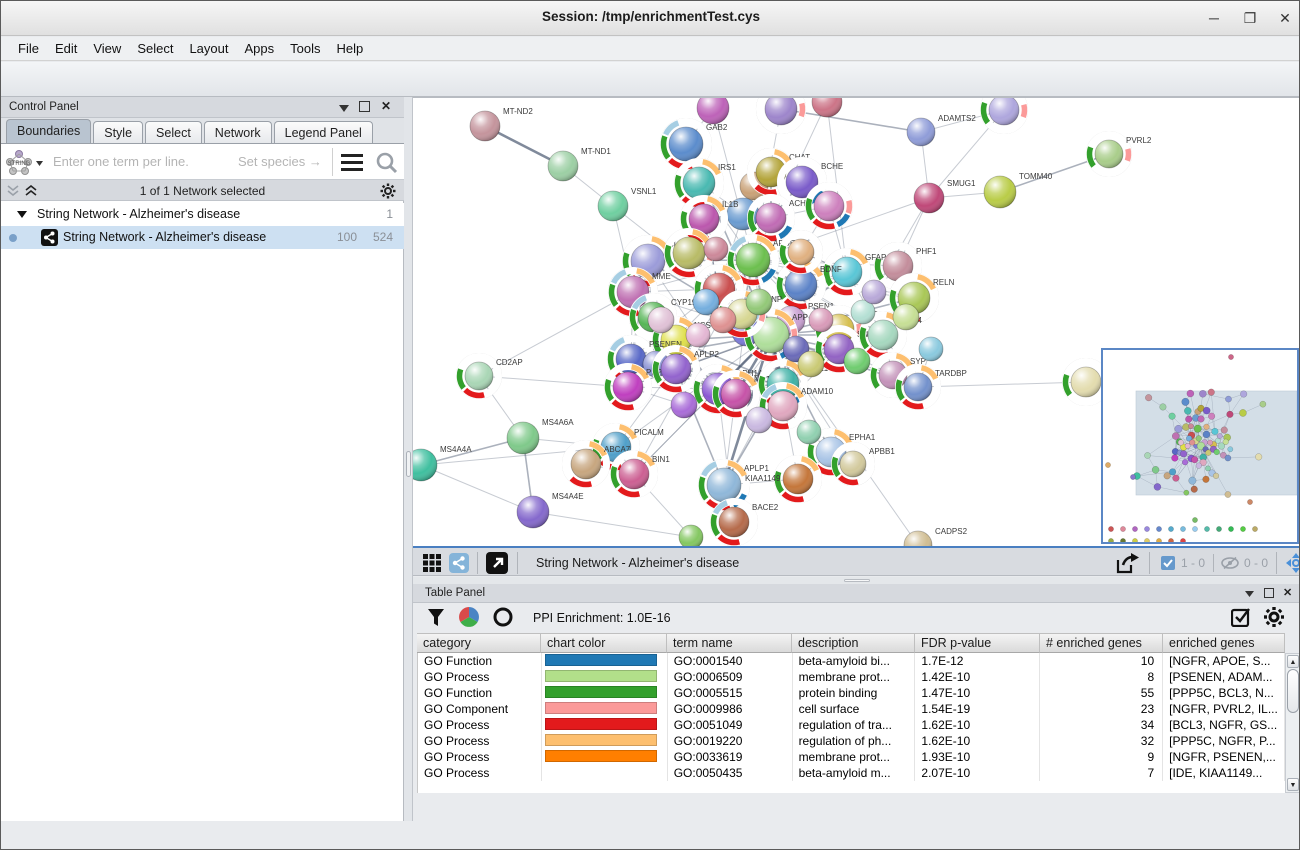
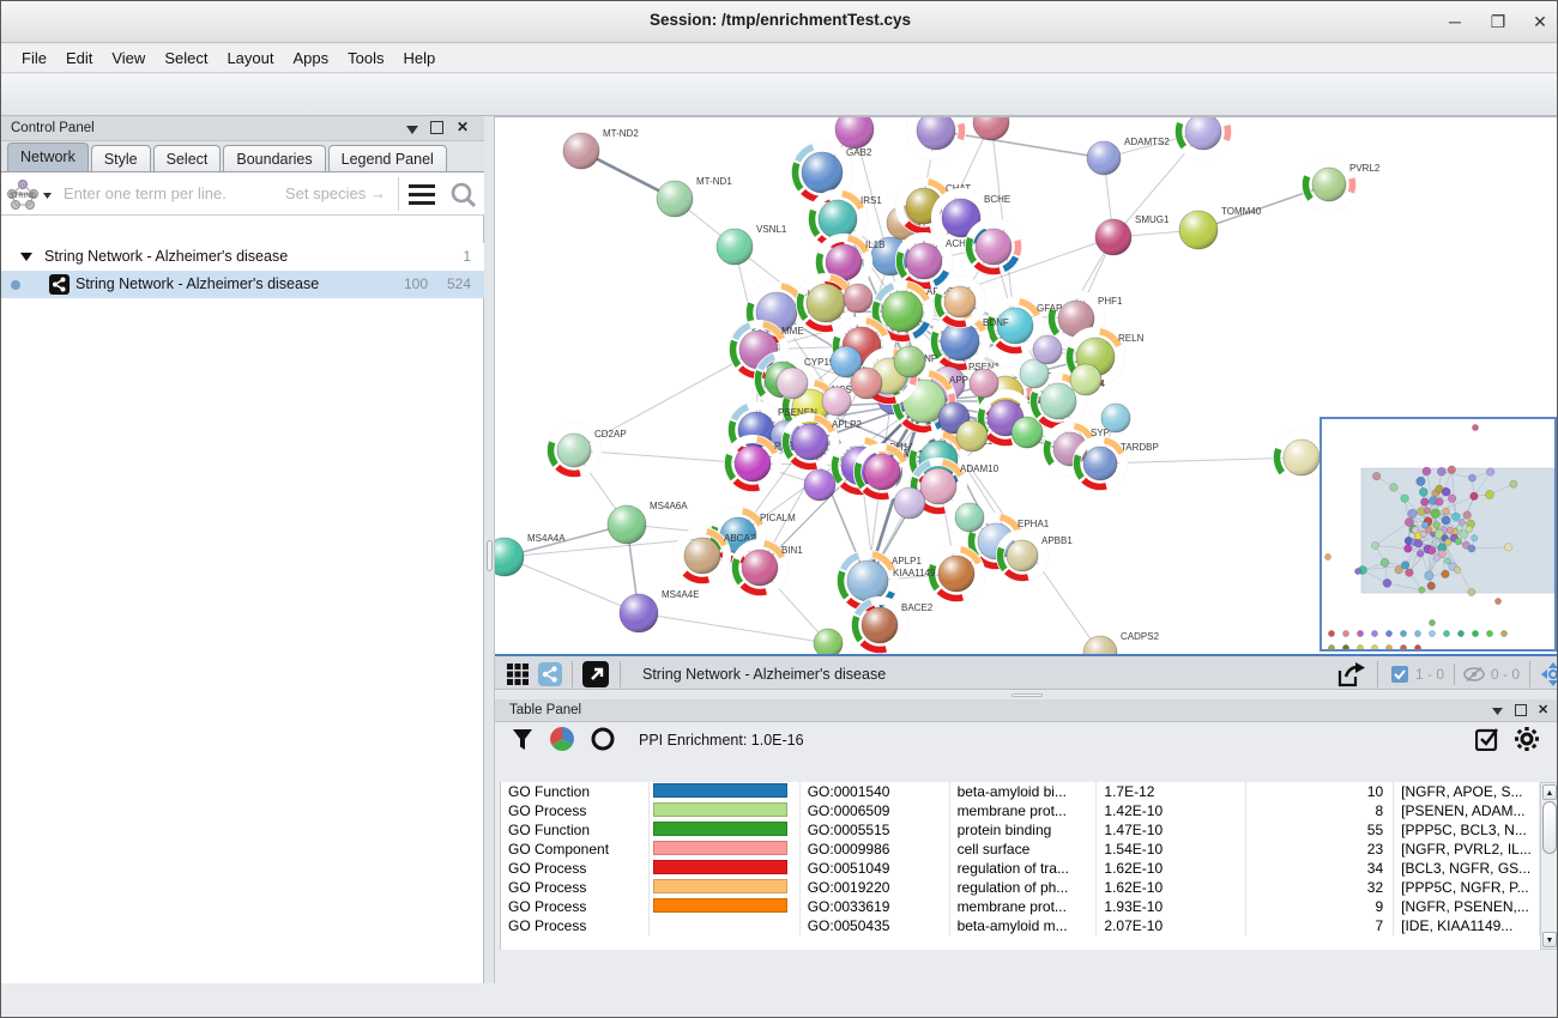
  Session: /tmp/enrichmentTest.cys
  ─
  ❐
  ✕
  File
  Edit
  View
  Select
  Layout
  Apps
  Tools
  Help
  Control Panel
  ✕
- Boundaries
+ Network
  Style
  Select
- Network
+ Boundaries
  Legend Panel
  Enter one term per line.
  Set species →
- 1 of 1 Network selected
  String Network - Alzheimer's disease
  1
  String Network - Alzheimer's disease
  100
  524
  MT-ND2
  MT-ND1
  VSNL1
  GAB2
  ADAMTS2
  PVRL2
  SMUG1
  TOMM40
  IRS1
  BCHE
  IL1B
  ACH
  PHF1
  RELN
  MME
  GFAP
  BDNF
  PSENEN
  APLP2
  PSEN
  APP
  ADAM10
  SYP
  TARDBP
  EPHA1
  APBB1
  APLP1
  BACE2
  CADPS2
  CD2AP
  MS4A6A
  MS4A4A
  MS4A4E
  PICALM
  ABCA7
  BIN1
  KIAA1149
  String Network - Alzheimer's disease
  1 - 0
  0 - 0
  Table Panel
  ✕
  PPI Enrichment: 1.0E-16
- category
- chart color
- term name
- description
- FDR p-value
- # enriched genes
- enriched genes
  GO Function
  GO:0001540
  beta-amyloid bi...
  1.7E-12
  10
  [NGFR, APOE, S...
  GO Process
  GO:0006509
  membrane prot...
  1.42E-10
  8
  [PSENEN, ADAM...
  GO Function
  GO:0005515
  protein binding
  1.47E-10
  55
  [PPP5C, BCL3, N...
  GO Component
  GO:0009986
  cell surface
- 1.54E-19
+ 1.54E-10
  23
  [NGFR, PVRL2, IL...
  GO Process
  GO:0051049
  regulation of tra...
  1.62E-10
  34
  [BCL3, NGFR, GS...
  GO Process
  GO:0019220
  regulation of ph...
  1.62E-10
  32
  [PPP5C, NGFR, P...
  GO Process
  GO:0033619
  membrane prot...
  1.93E-10
  9
  [NGFR, PSENEN,...
  GO Process
  GO:0050435
  beta-amyloid m...
  2.07E-10
  7
  [IDE, KIAA1149...
